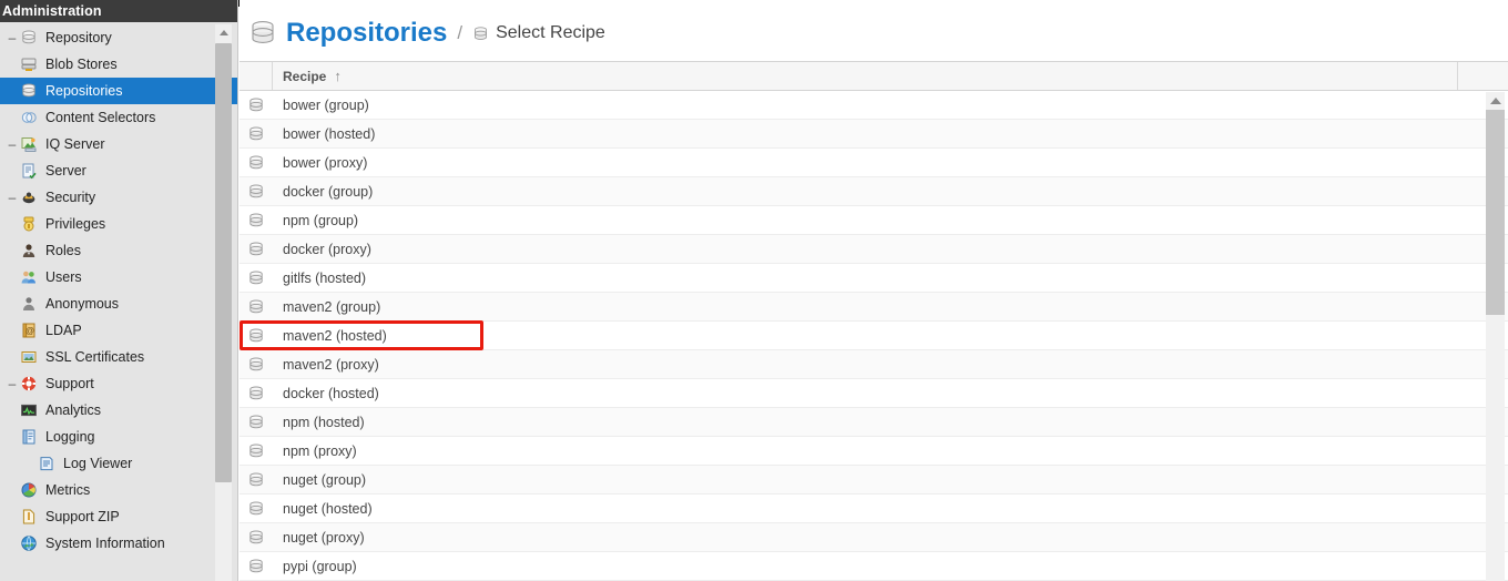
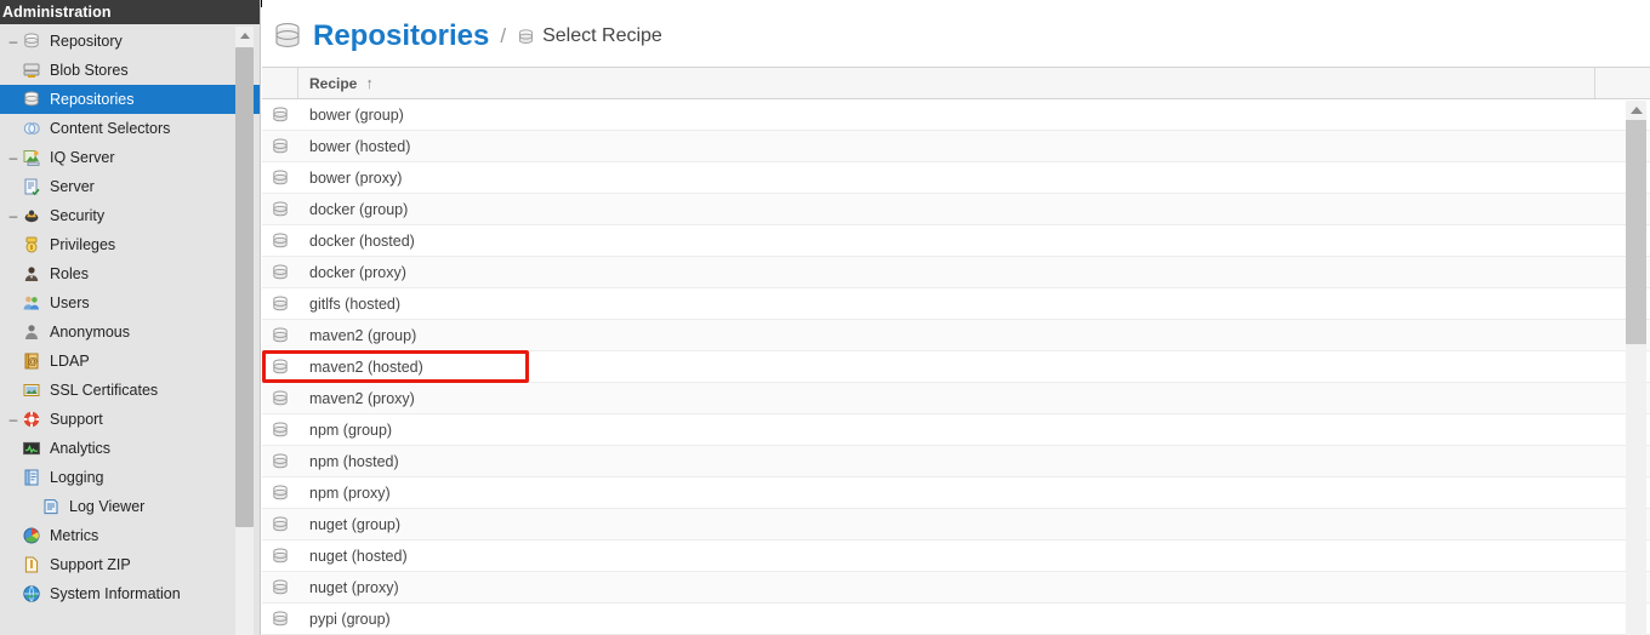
  Administration
  –
  Repository
  Blob Stores
  Repositories
  Content Selectors
  –
  IQ Server
  Server
  –
  Security
  Privileges
  Roles
  Users
  Anonymous
  @
  LDAP
  SSL Certificates
  –
  Support
  Analytics
  Logging
  Log Viewer
  Metrics
  Support ZIP
  System Information
  Repositories
  /
  Select Recipe
  Recipe
  ↑
  bower (group)
  bower (hosted)
  bower (proxy)
  docker (group)
- npm (group)
+ docker (hosted)
  docker (proxy)
  gitlfs (hosted)
  maven2 (group)
  maven2 (hosted)
  maven2 (proxy)
- docker (hosted)
+ npm (group)
  npm (hosted)
  npm (proxy)
  nuget (group)
  nuget (hosted)
  nuget (proxy)
  pypi (group)
